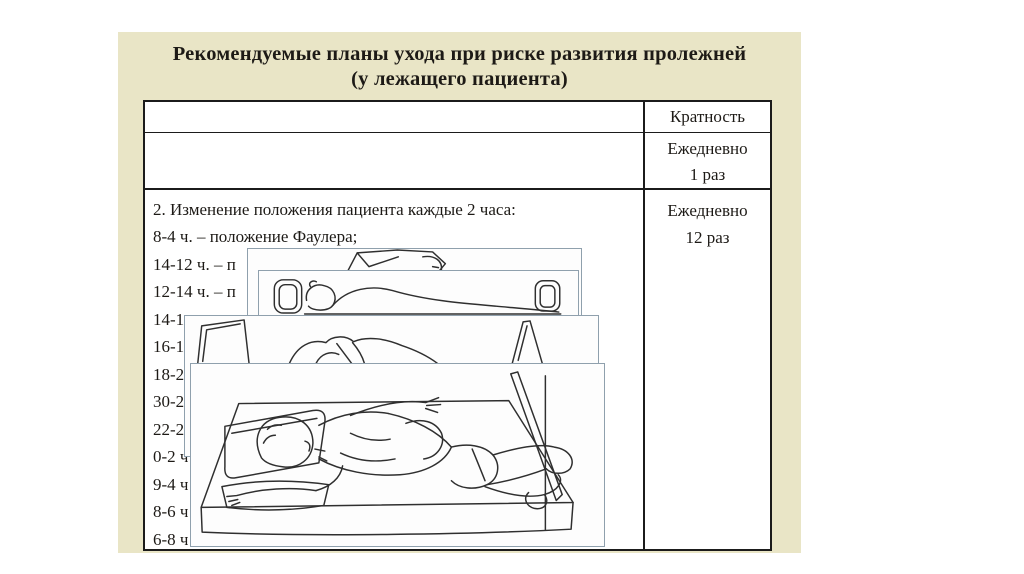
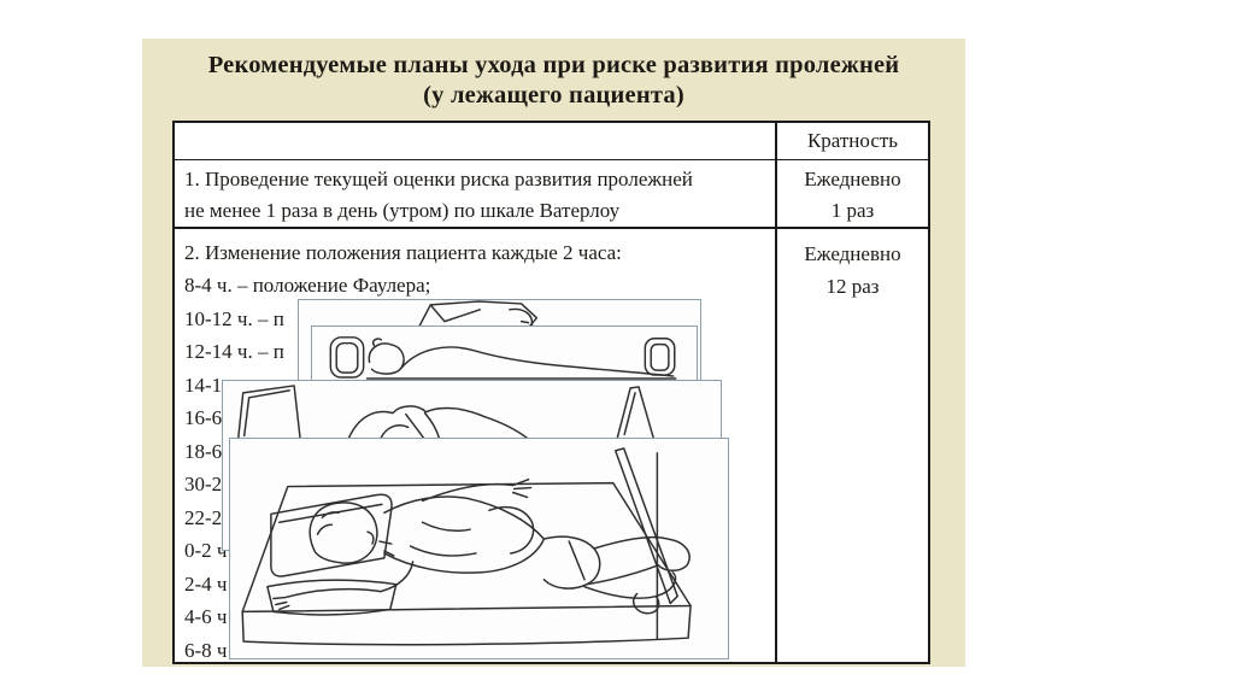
  Рекомендуемые планы ухода при риске развития пролежней
  (у лежащего пациента)
  Кратность
+ 1. Проведение текущей оценки риска развития пролежней
+ не менее 1 раза в день (утром) по шкале Ватерлоу
  Ежедневно
  1 раз
  2. Изменение положения пациента каждые 2 часа:
  8-4 ч. – положение Фаулера;
- 14-12 ч. – п
+ 10-12 ч. – п
  12-14 ч. – п
  14-1
- 16-1
+ 16-6
- 18-2
+ 18-6
  30-2
  22-2
  0-2
- 9-4 ч
+ 2-4 ч
- 8-6 ч
+ 4-6 ч
  6-8 ч
  Ежедневно
  12 раз
